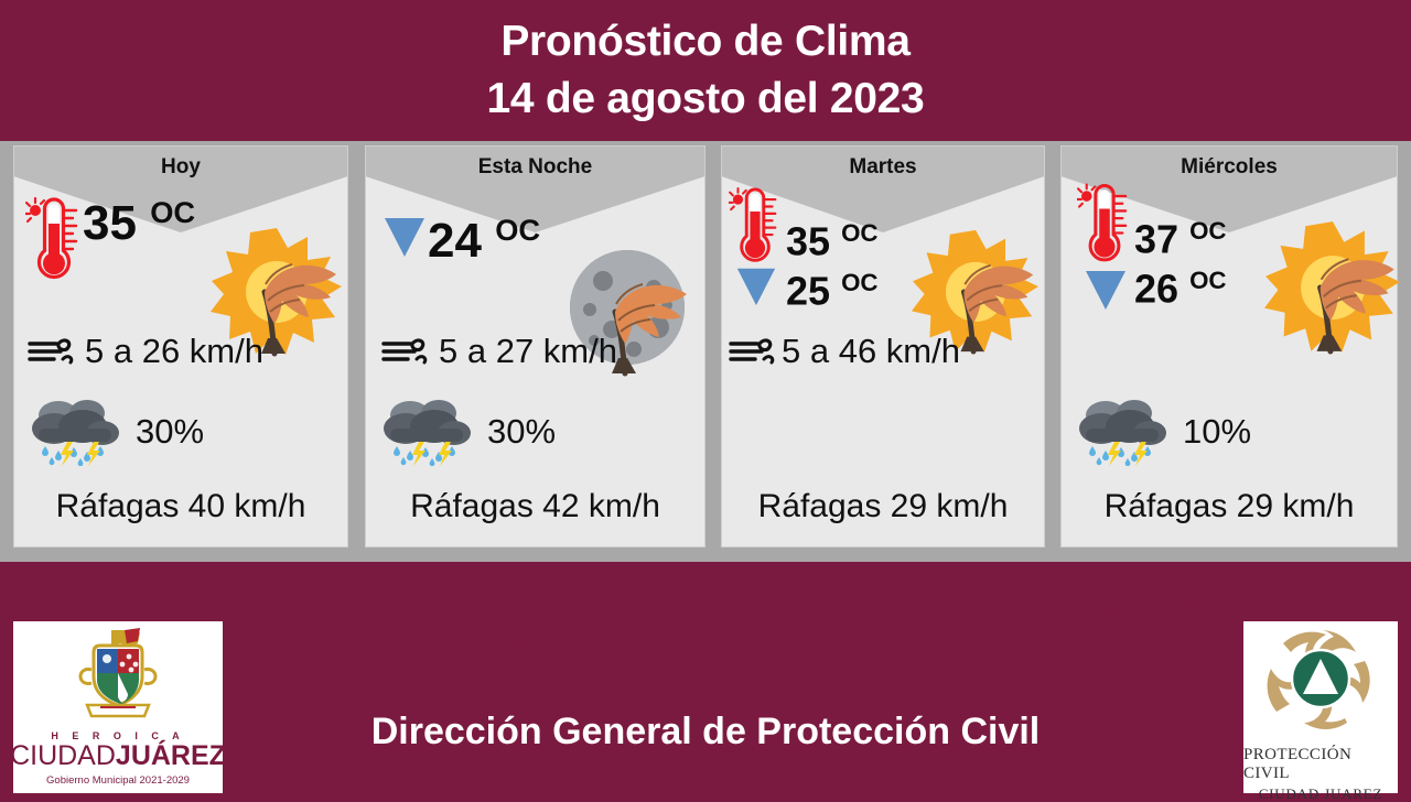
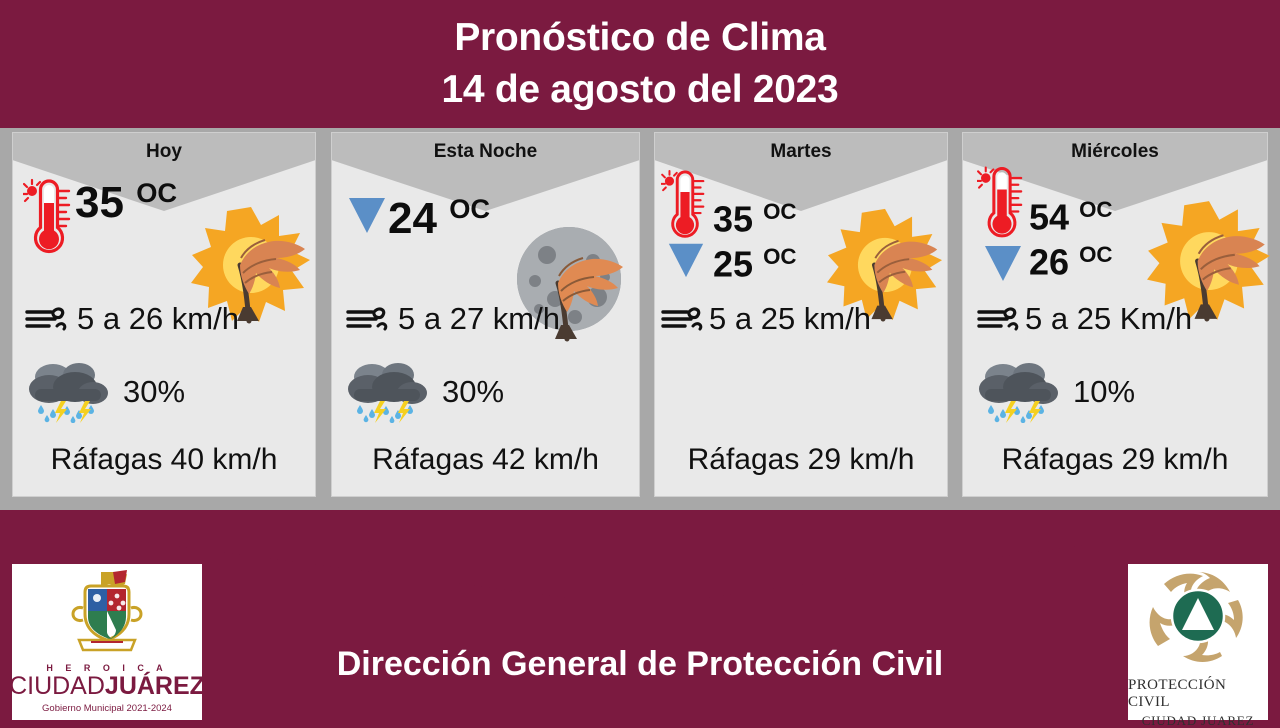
  Pronóstico de Clima
  14 de agosto del 2023
  Hoy
  35 OC
  5 a 26 km/h
  30%
  Ráfagas 40 km/h
  Esta Noche
  24 OC
  5 a 27 km/h
  30%
  Ráfagas 42 km/h
  Martes
  35 OC
  25 OC
- 5 a 46 km/h
+ 5 a 25 km/h
  Ráfagas 29 km/h
  Miércoles
- 37 OC
+ 54 OC
  26 OC
+ 5 a 25 Km/h
  10%
  Ráfagas 29 km/h
  Dirección General de Protección Civil
  H E R O I C A
  CIUDADJUÁREZ
- Gobierno Municipal 2021-2029
+ Gobierno Municipal 2021-2024
  PROTECCIÓN CIVIL
  CIUDAD JUAREZ
